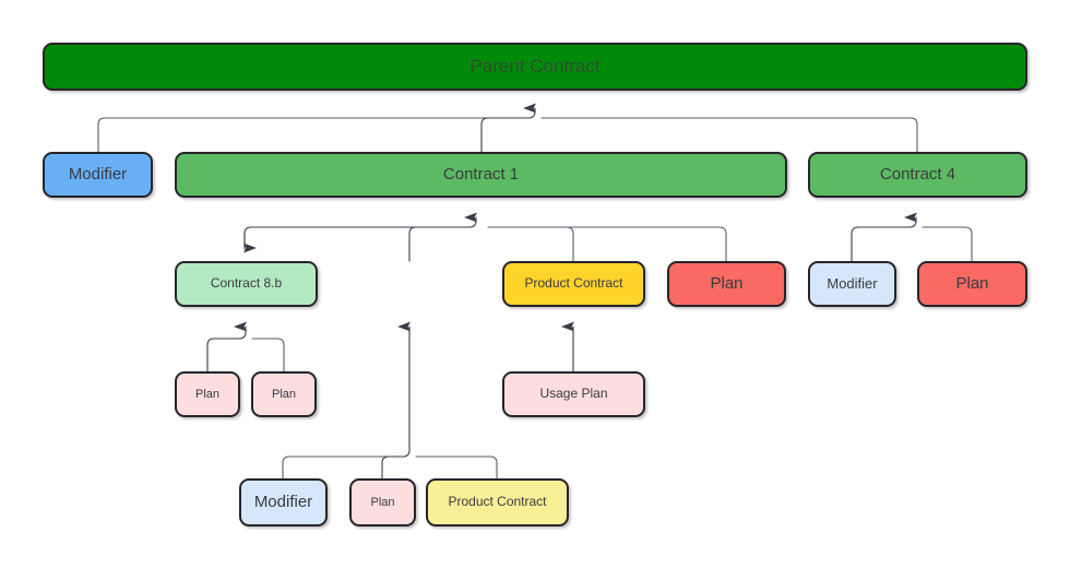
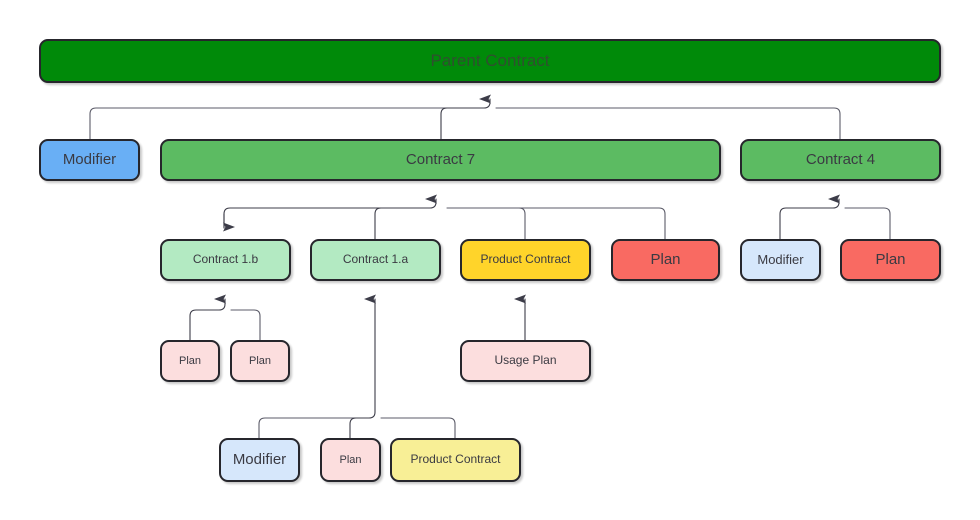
  Parent Contract
  Modifier
- Contract 1
+ Contract 7
  Contract 4
- Contract 8.b
+ Contract 1.b
+ Contract 1.a
  Product Contract
  Plan
  Modifier
  Plan
  Plan
  Plan
  Usage Plan
  Modifier
  Plan
  Product Contract
